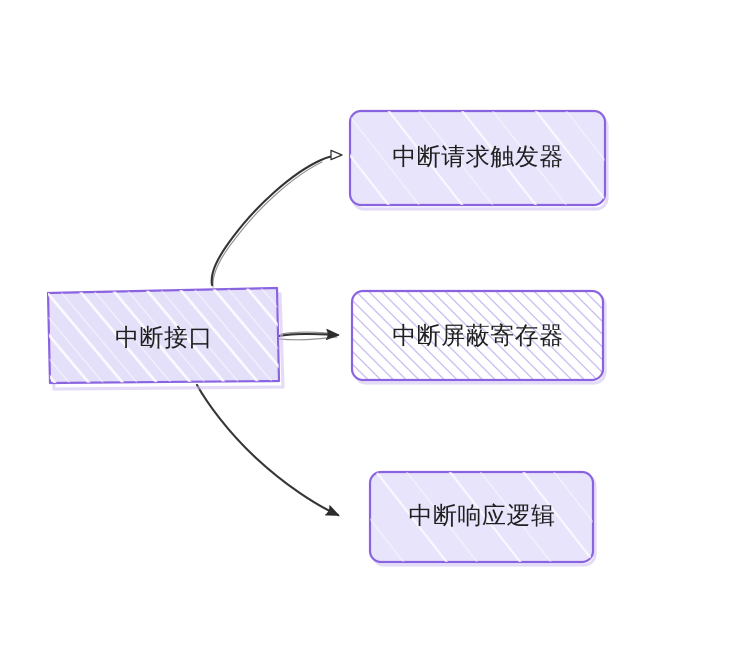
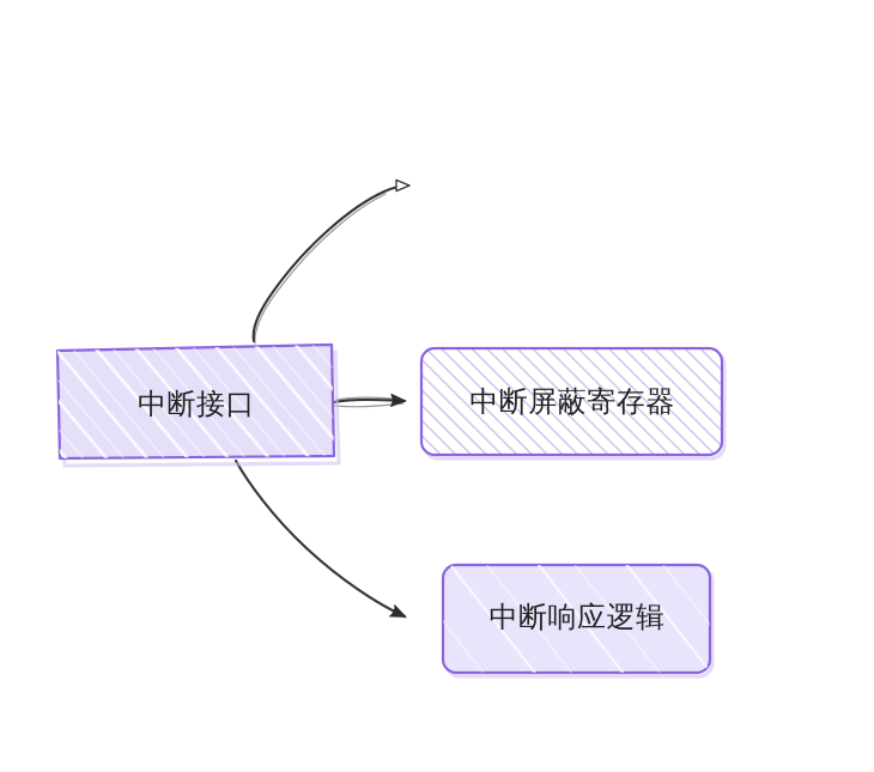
  中断接口
- 中断请求触发器
  中断屏蔽寄存器
  中断响应逻辑
